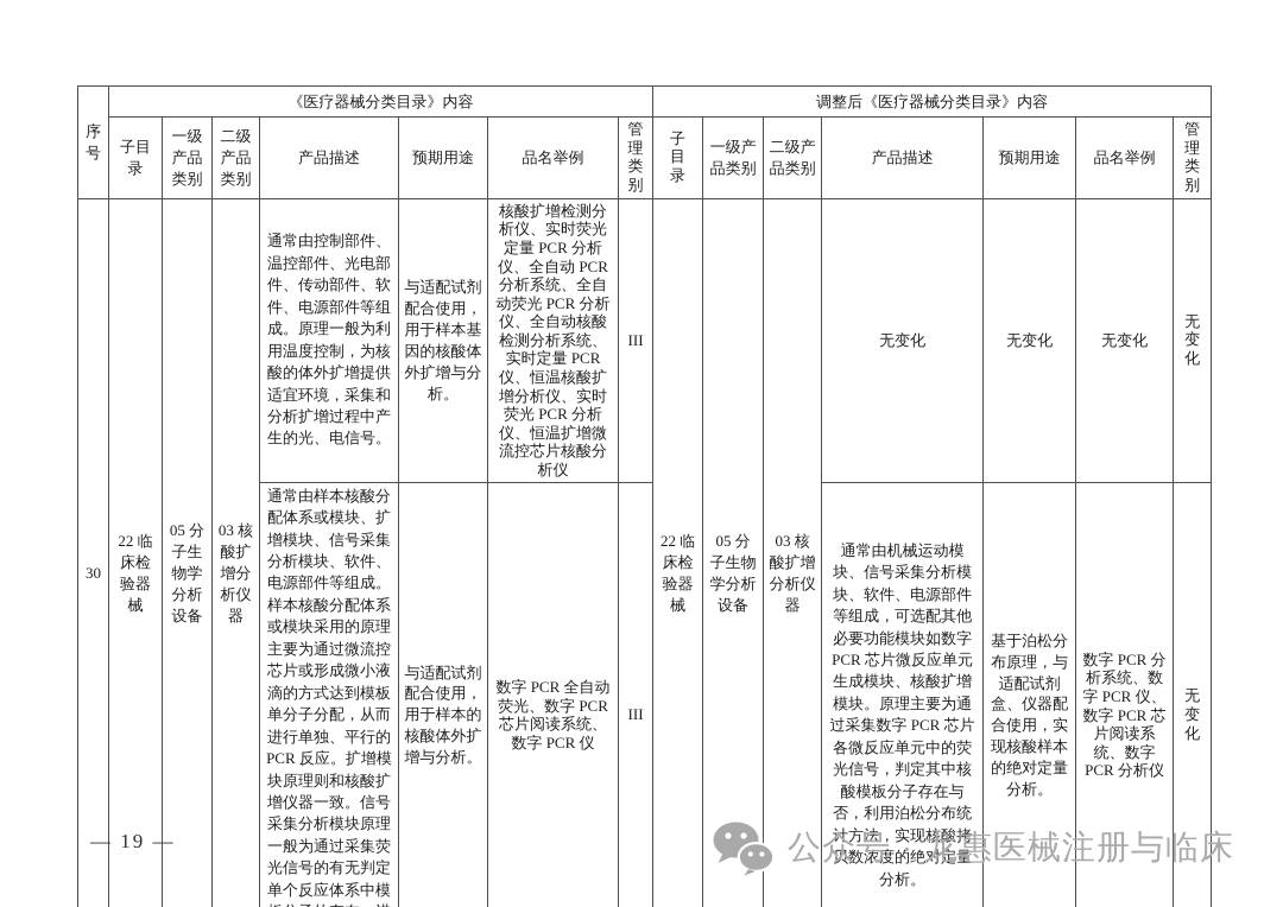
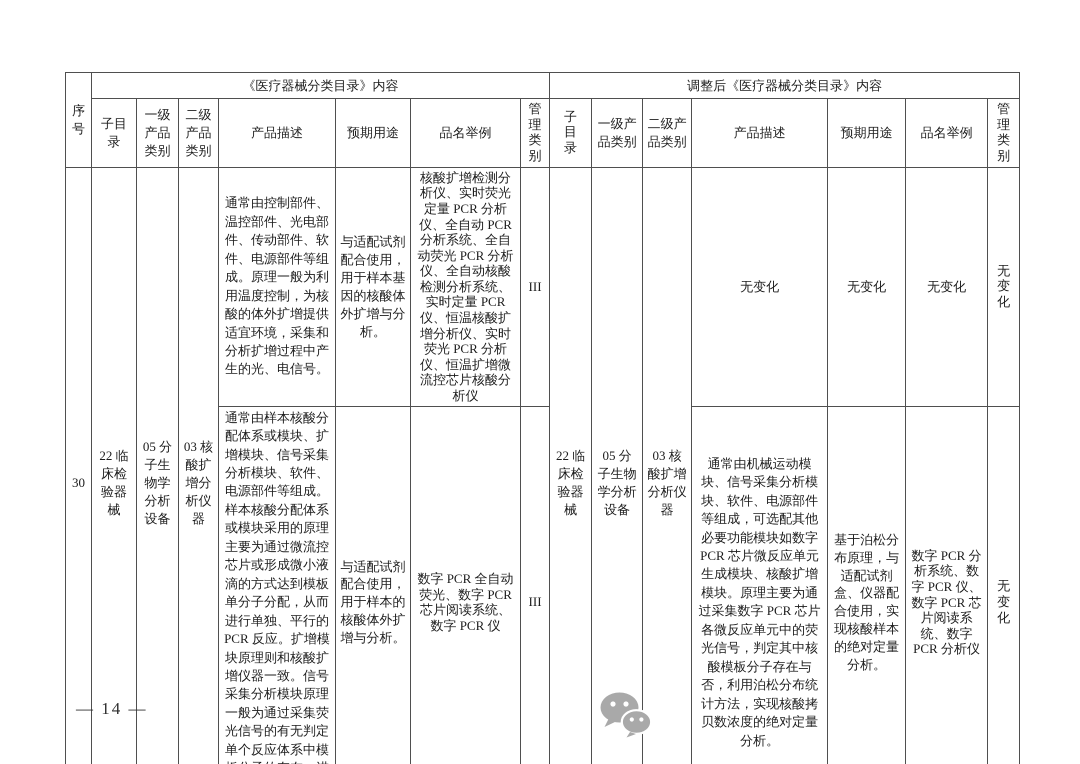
  序号	《医疗器械分类目录》内容	调整后《医疗器械分类目录》内容
  子目录	一级产品类别	二级产品类别	产品描述	预期用途	品名举例	管理类别	子目录	一级产品类别	二级产品类别	产品描述	预期用途	品名举例	管理类别
  30	22 临床检验器械	05 分子生物学分析设备	03 核酸扩增分析仪器	通常由控制部件、温控部件、光电部件、传动部件、软件、电源部件等组成。原理一般为利用温度控制，为核酸的体外扩增提供适宜环境，采集和分析扩增过程中产生的光、电信号。	与适配试剂配合使用，用于样本基因的核酸体外扩增与分析。	核酸扩增检测分析仪、实时荧光定量 PCR 分析仪、全自动 PCR 分析系统、全自动荧光 PCR 分析仪、全自动核酸检测分析系统、实时定量 PCR 仪、恒温核酸扩增分析仪、实时荧光 PCR 分析仪、恒温扩增微流控芯片核酸分析仪	III	22 临床检验器械	05 分子生物学分析设备	03 核酸扩增分析仪器	无变化	无变化	无变化	无变化
  通常由样本核酸分配体系或模块、扩增模块、信号采集分析模块、软件、电源部件等组成。样本核酸分配体系或模块采用的原理主要为通过微流控芯片或形成微小液滴的方式达到模板单分子分配，从而进行单独、平行的 PCR 反应。扩增模块原理则和核酸扩增仪器一致。信号采集分析模块原理一般为通过采集荧光信号的有无判定单个反应体系中模	与适配试剂配合使用，用于样本的核酸体外扩增与分析。	数字 PCR 全自动荧光、数字 PCR 芯片阅读系统、数字 PCR 仪	III	通常由机械运动模块、信号采集分析模块、软件、电源部件等组成，可选配其他必要功能模块如数字 PCR 芯片微反应单元生成模块、核酸扩增模块。原理主要为通过采集数字 PCR 芯片各微反应单元中的荧光信号，判定其中核酸模板分子存在与否，利用泊松分布统计方法，实现核酸拷贝数浓度的绝对定量分析。	基于泊松分布原理，与适配试剂盒、仪器配合使用，实现核酸样本的绝对定量分析。	数字 PCR 分析系统、数字 PCR 仪、数字 PCR 芯片阅读系统、数字 PCR 分析仪	无变化
- — 19 —
+ — 14 —
- 公众号 · 龙惠医械注册与临床
